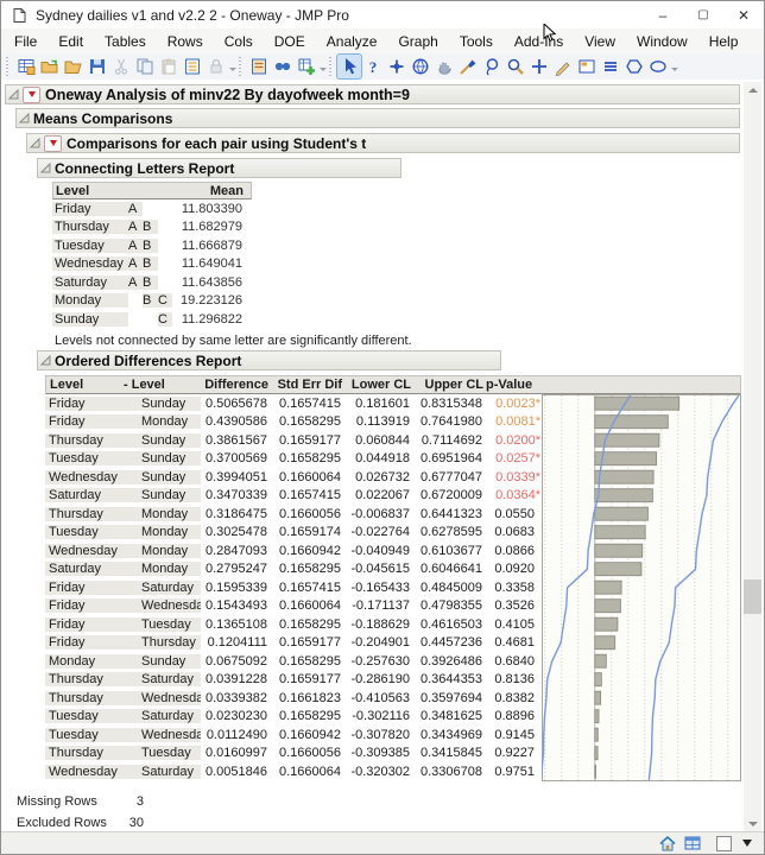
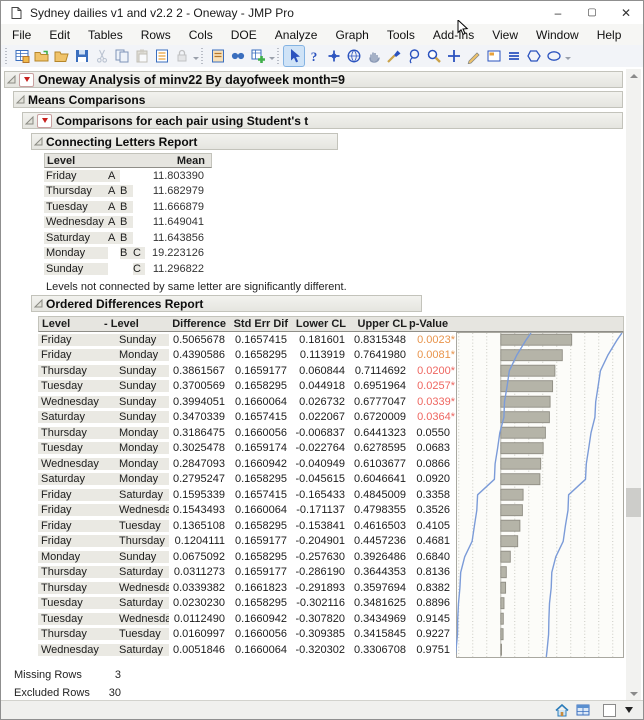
  Sydney dailies v1 and v2.2 2 - Oneway - JMP Pro
  –
  ▢
  ✕
  File
  Edit
  Tables
  Rows
  Cols
  DOE
  Analyze
  Graph
  Tools
  Add-Ins
  View
  Window
  Help
  ?
  Oneway Analysis of minv22 By dayofweek month=9
  Means Comparisons
  Comparisons for each pair using Student's t
  Connecting Letters Report
  Level
  Mean
  Friday
  A
  11.803390
  Thursday
  A
  B
  11.682979
  Tuesday
  A
  B
  11.666879
  Wednesday
  A
  B
  11.649041
  Saturday
  A
  B
  11.643856
  Monday
  B
  C
  19.223126
  Sunday
  C
  11.296822
  Levels not connected by same letter are significantly different.
  Ordered Differences Report
  Level
  - Level
  Difference
  Std Err Dif
  Lower CL
  Upper CL
  p-Value
  Friday
  Sunday
  0.5065678
  0.1657415
  0.181601
  0.8315348
  0.0023*
  Friday
  Monday
  0.4390586
  0.1658295
  0.113919
  0.7641980
  0.0081*
  Thursday
  Sunday
  0.3861567
  0.1659177
  0.060844
  0.7114692
  0.0200*
  Tuesday
  Sunday
  0.3700569
  0.1658295
  0.044918
  0.6951964
  0.0257*
  Wednesday
  Sunday
  0.3994051
  0.1660064
  0.026732
  0.6777047
  0.0339*
  Saturday
  Sunday
  0.3470339
  0.1657415
  0.022067
  0.6720009
  0.0364*
  Thursday
  Monday
  0.3186475
  0.1660056
  -0.006837
  0.6441323
  0.0550
  Tuesday
  Monday
  0.3025478
  0.1659174
  -0.022764
  0.6278595
  0.0683
  Wednesday
  Monday
  0.2847093
  0.1660942
  -0.040949
  0.6103677
  0.0866
  Saturday
  Monday
  0.2795247
  0.1658295
  -0.045615
  0.6046641
  0.0920
  Friday
  Saturday
  0.1595339
  0.1657415
  -0.165433
  0.4845009
  0.3358
  Friday
  Wednesda
  0.1543493
  0.1660064
  -0.171137
  0.4798355
  0.3526
  Friday
  Tuesday
  0.1365108
  0.1658295
- -0.188629
+ -0.153841
  0.4616503
  0.4105
  Friday
  Thursday
  0.1204111
  0.1659177
  -0.204901
  0.4457236
  0.4681
  Monday
  Sunday
  0.0675092
  0.1658295
  -0.257630
  0.3926486
  0.6840
  Thursday
  Saturday
- 0.0391228
+ 0.0311273
  0.1659177
  -0.286190
  0.3644353
  0.8136
  Thursday
  Wednesda
  0.0339382
  0.1661823
- -0.410563
+ -0.291893
  0.3597694
  0.8382
  Tuesday
  Saturday
  0.0230230
  0.1658295
  -0.302116
  0.3481625
  0.8896
  Tuesday
  Wednesda
  0.0112490
  0.1660942
  -0.307820
  0.3434969
  0.9145
  Thursday
  Tuesday
  0.0160997
  0.1660056
  -0.309385
  0.3415845
  0.9227
  Wednesday
  Saturday
  0.0051846
  0.1660064
  -0.320302
  0.3306708
  0.9751
  Missing Rows
  3
  Excluded Rows
  30
